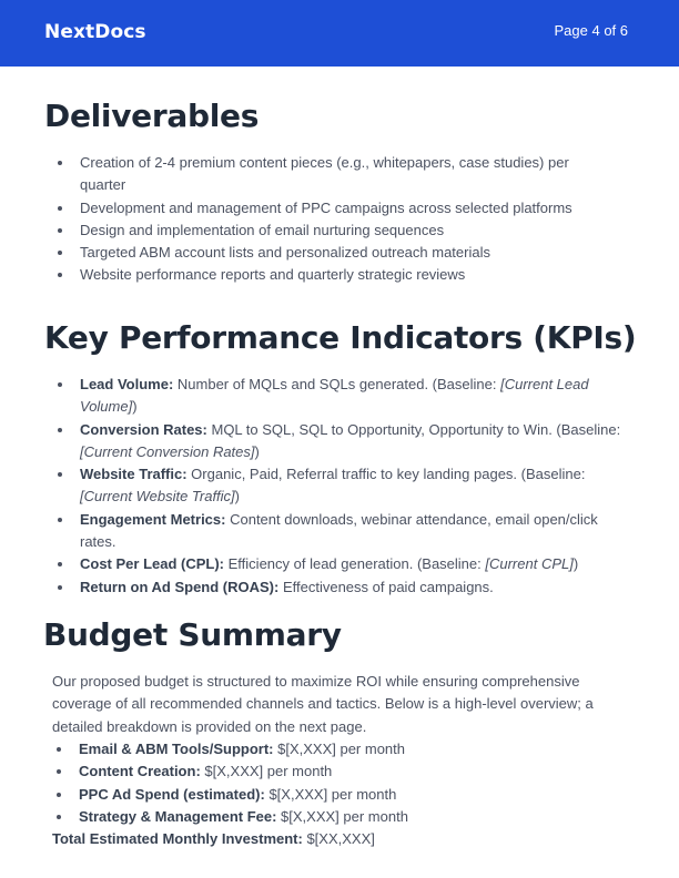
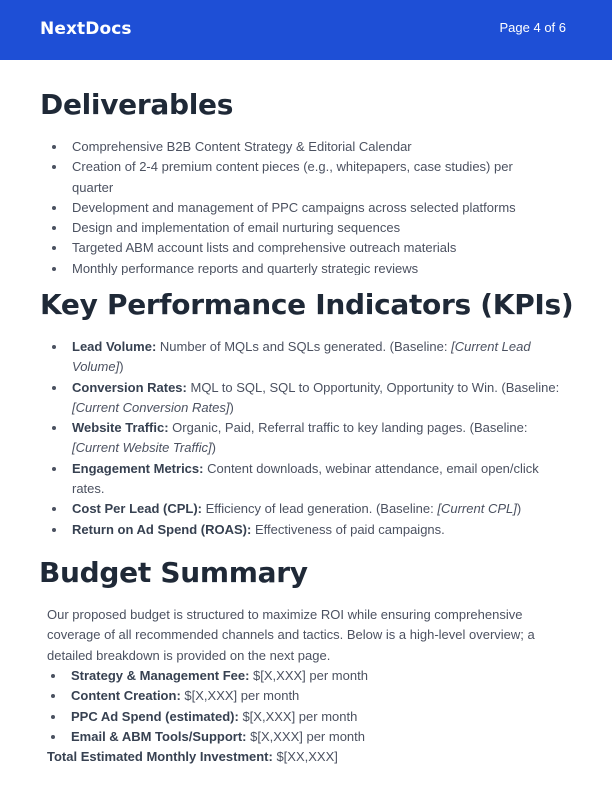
  NextDocs
  Page 4 of 6
  Deliverables
+ Comprehensive B2B Content Strategy & Editorial Calendar
  Creation of 2-4 premium content pieces (e.g., whitepapers, case studies) per quarter
  Development and management of PPC campaigns across selected platforms
  Design and implementation of email nurturing sequences
- Targeted ABM account lists and personalized outreach materials
+ Targeted ABM account lists and comprehensive outreach materials
- Website performance reports and quarterly strategic reviews
+ Monthly performance reports and quarterly strategic reviews
  Key Performance Indicators (KPIs)
  Lead Volume: Number of MQLs and SQLs generated. (Baseline: [Current Lead Volume])
  Conversion Rates: MQL to SQL, SQL to Opportunity, Opportunity to Win. (Baseline: [Current Conversion Rates])
  Website Traffic: Organic, Paid, Referral traffic to key landing pages. (Baseline: [Current Website Traffic])
  Engagement Metrics: Content downloads, webinar attendance, email open/click rates.
  Cost Per Lead (CPL): Efficiency of lead generation. (Baseline: [Current CPL])
  Return on Ad Spend (ROAS): Effectiveness of paid campaigns.
  Budget Summary
  Our proposed budget is structured to maximize ROI while ensuring comprehensive coverage of all recommended channels and tactics. Below is a high-level overview; a detailed breakdown is provided on the next page.
- Email & ABM Tools/Support: $[X,XXX] per month
+ Strategy & Management Fee: $[X,XXX] per month
  Content Creation: $[X,XXX] per month
  PPC Ad Spend (estimated): $[X,XXX] per month
- Strategy & Management Fee: $[X,XXX] per month
+ Email & ABM Tools/Support: $[X,XXX] per month
  Total Estimated Monthly Investment: $[XX,XXX]
